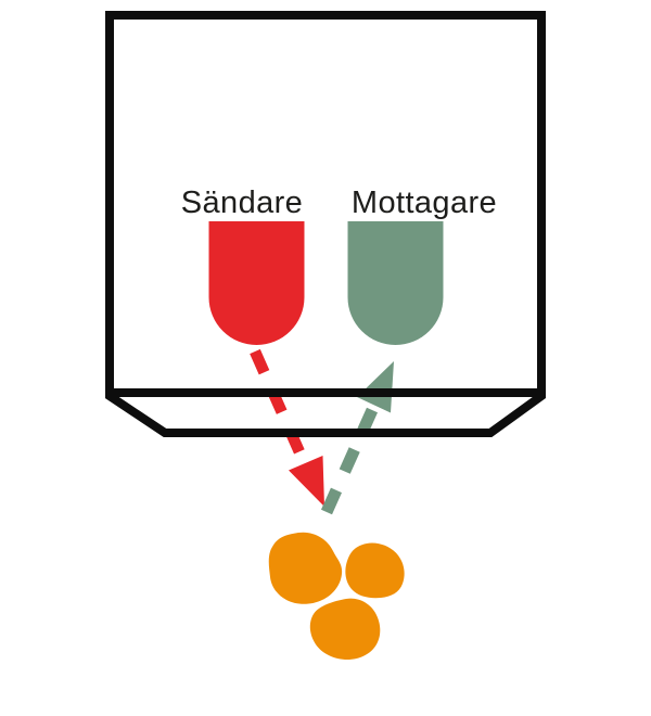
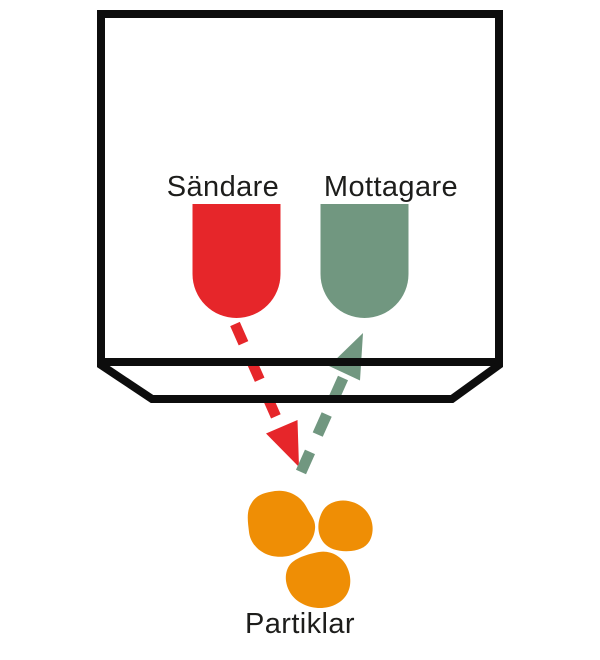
  Sändare
  Mottagare
+ Partiklar
